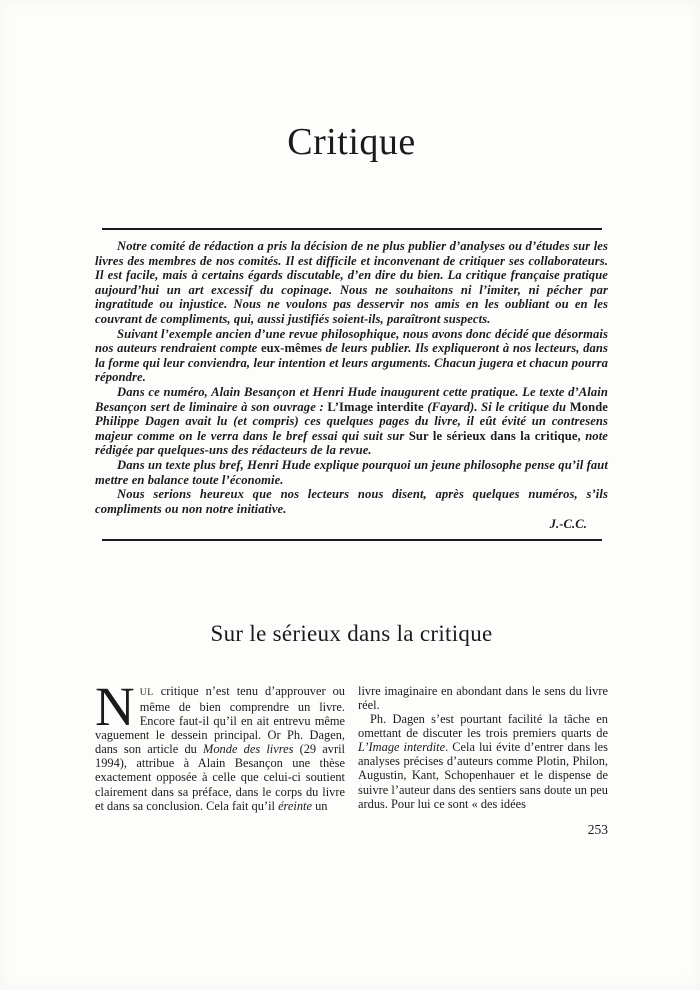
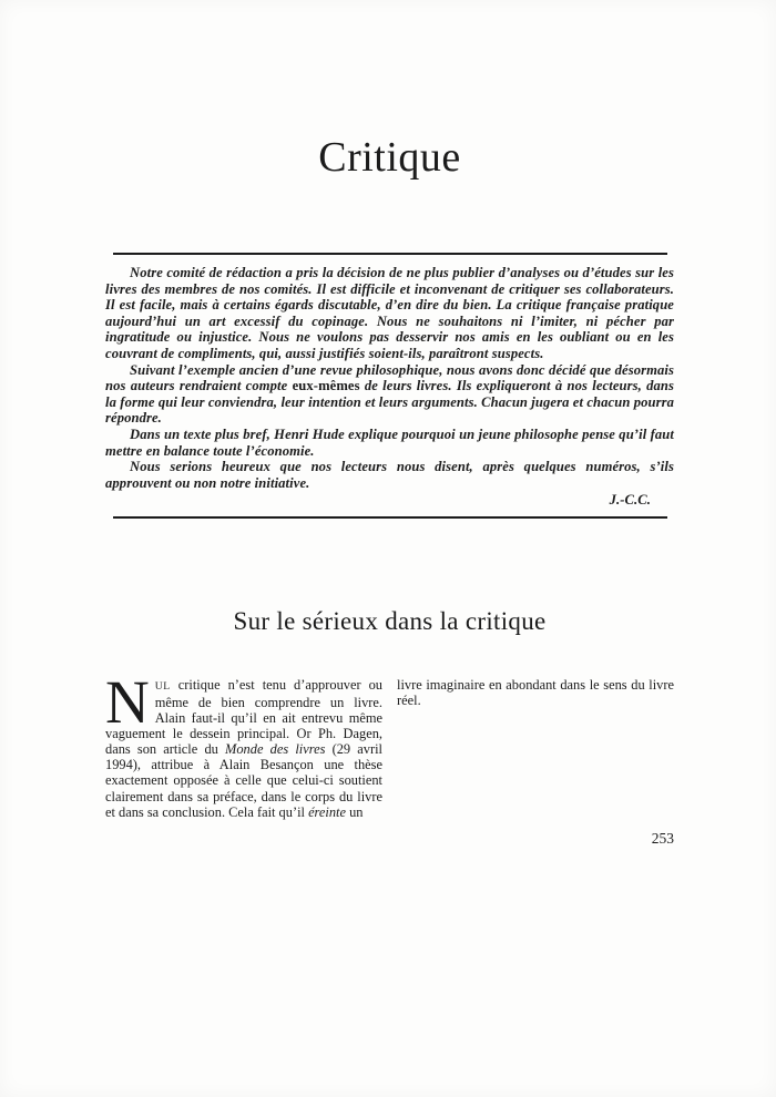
  Critique
  Notre comité de rédaction a pris la décision de ne plus publier d’analyses ou d’études sur les livres des membres de nos comités. Il est difficile et inconvenant de critiquer ses collaborateurs. Il est facile, mais à certains égards discutable, d’en dire du bien. La critique française pratique aujourd’hui un art excessif du copinage. Nous ne souhaitons ni l’imiter, ni pécher par ingratitude ou injustice. Nous ne voulons pas desservir nos amis en les oubliant ou en les couvrant de compliments, qui, aussi justifiés soient-ils, paraîtront suspects.
- Suivant l’exemple ancien d’une revue philosophique, nous avons donc décidé que désormais nos auteurs rendraient compte eux-mêmes de leurs publier. Ils expliqueront à nos lecteurs, dans la forme qui leur conviendra, leur intention et leurs arguments. Chacun jugera et chacun pourra répondre.
+ Suivant l’exemple ancien d’une revue philosophique, nous avons donc décidé que désormais nos auteurs rendraient compte eux-mêmes de leurs livres. Ils expliqueront à nos lecteurs, dans la forme qui leur conviendra, leur intention et leurs arguments. Chacun jugera et chacun pourra répondre.
- Dans ce numéro, Alain Besançon et Henri Hude inaugurent cette pratique. Le texte d’Alain Besançon sert de liminaire à son ouvrage : L’Image interdite (Fayard). Si le critique du Monde Philippe Dagen avait lu (et compris) ces quelques pages du livre, il eût évité un contresens majeur comme on le verra dans le bref essai qui suit sur Sur le sérieux dans la critique, note rédigée par quelques-uns des rédacteurs de la revue.
  Dans un texte plus bref, Henri Hude explique pourquoi un jeune philosophe pense qu’il faut mettre en balance toute l’économie.
- Nous serions heureux que nos lecteurs nous disent, après quelques numéros, s’ils compliments ou non notre initiative.
+ Nous serions heureux que nos lecteurs nous disent, après quelques numéros, s’ils approuvent ou non notre initiative.
  J.-C.C.
  Sur le sérieux dans la critique
  N
- UL critique n’est tenu d’approuver ou même de bien comprendre un livre. Encore faut-il qu’il en ait entrevu même vaguement le dessein principal. Or Ph. Dagen, dans son article du Monde des livres (29 avril 1994), attribue à Alain Besançon une thèse exactement opposée à celle que celui-ci soutient clairement dans sa préface, dans le corps du livre et dans sa conclusion. Cela fait qu’il éreinte un
+ UL critique n’est tenu d’approuver ou même de bien comprendre un livre. Alain faut-il qu’il en ait entrevu même vaguement le dessein principal. Or Ph. Dagen, dans son article du Monde des livres (29 avril 1994), attribue à Alain Besançon une thèse exactement opposée à celle que celui-ci soutient clairement dans sa préface, dans le corps du livre et dans sa conclusion. Cela fait qu’il éreinte un
  livre imaginaire en abondant dans le sens du livre réel.
- Ph. Dagen s’est pourtant facilité la tâche en omettant de discuter les trois premiers quarts de L’Image interdite. Cela lui évite d’entrer dans les analyses précises d’auteurs comme Plotin, Philon, Augustin, Kant, Schopenhauer et le dispense de suivre l’auteur dans des sentiers sans doute un peu ardus. Pour lui ce sont « des idées
  253
